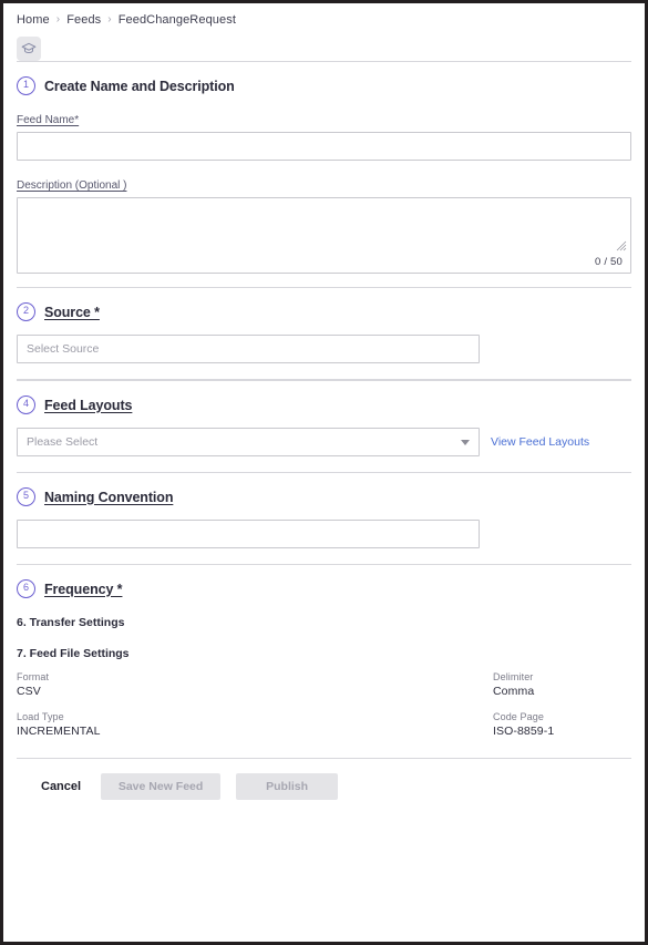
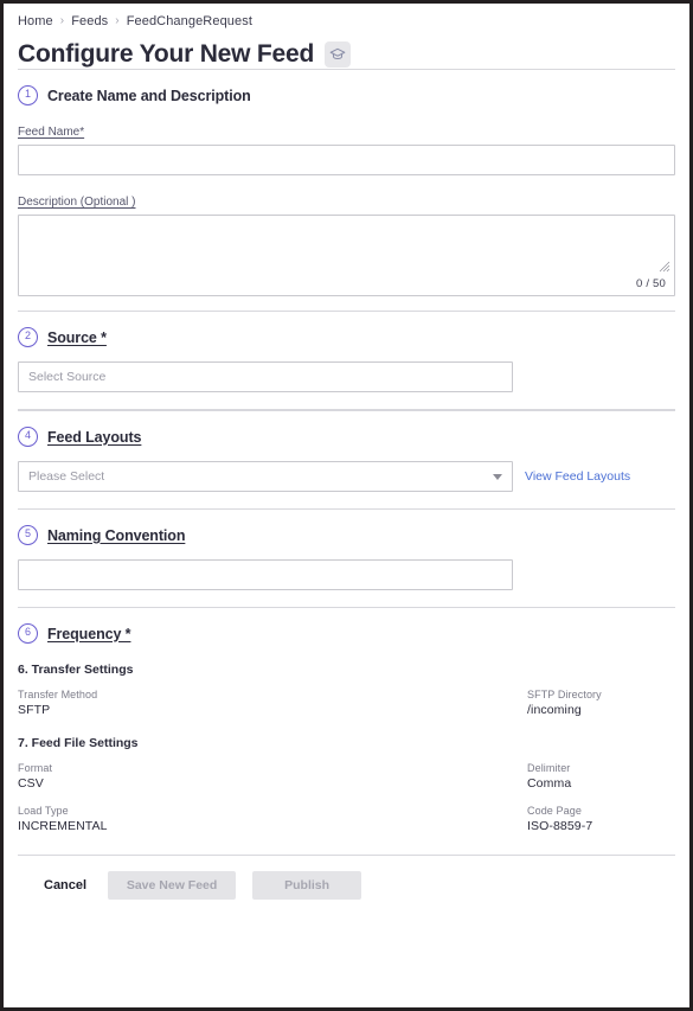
  Home
  ›
  Feeds
  ›
  FeedChangeRequest
+ Configure Your New Feed
  1
  Create Name and Description
  Feed Name*
  Description (Optional )
  0 / 50
  2
  Source *
  Select Source
  4
  Feed Layouts
  Please Select
  View Feed Layouts
  5
  Naming Convention
  6
  Frequency *
  6. Transfer Settings
+ Transfer Method
+ SFTP
+ SFTP Directory
+ /incoming
  7. Feed File Settings
  Format
  CSV
  Delimiter
  Comma
  Load Type
  INCREMENTAL
  Code Page
- ISO-8859-1
+ ISO-8859-7
  Cancel
  Save New Feed
  Publish
